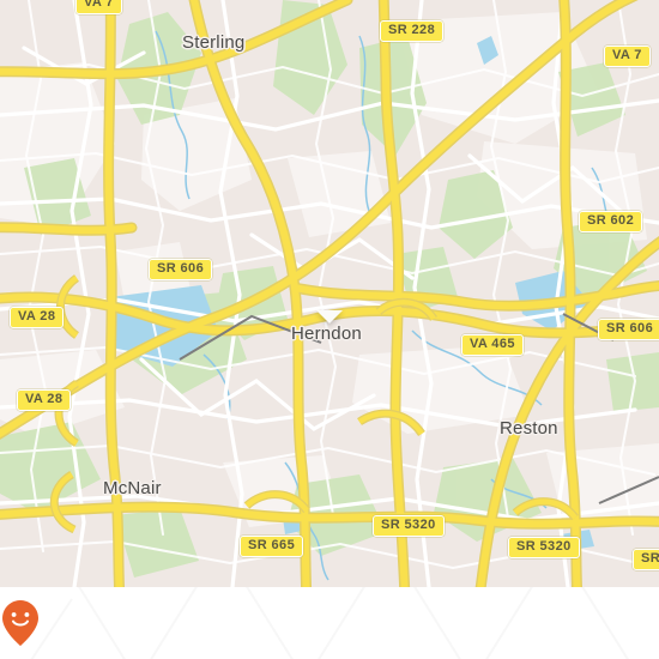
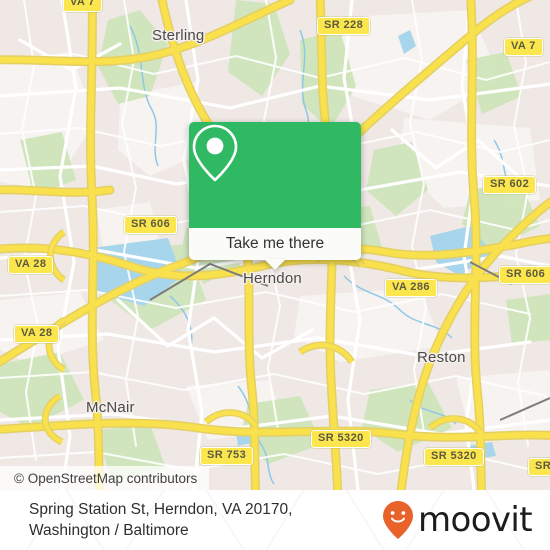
  Sterling
  Herndon
  Reston
  McNair
  SR 228
  VA 7
  SR 602
  SR 606
  SR 606
  VA 28
  VA 28
- VA 465
+ VA 286
- SR 665
+ SR 753
  SR 5320
  SR 5320
  SR
  VA 7
+ Take me there
+ © OpenStreetMap contributors
+ Spring Station St, Herndon, VA 20170, Washington / Baltimore
+ moovit
